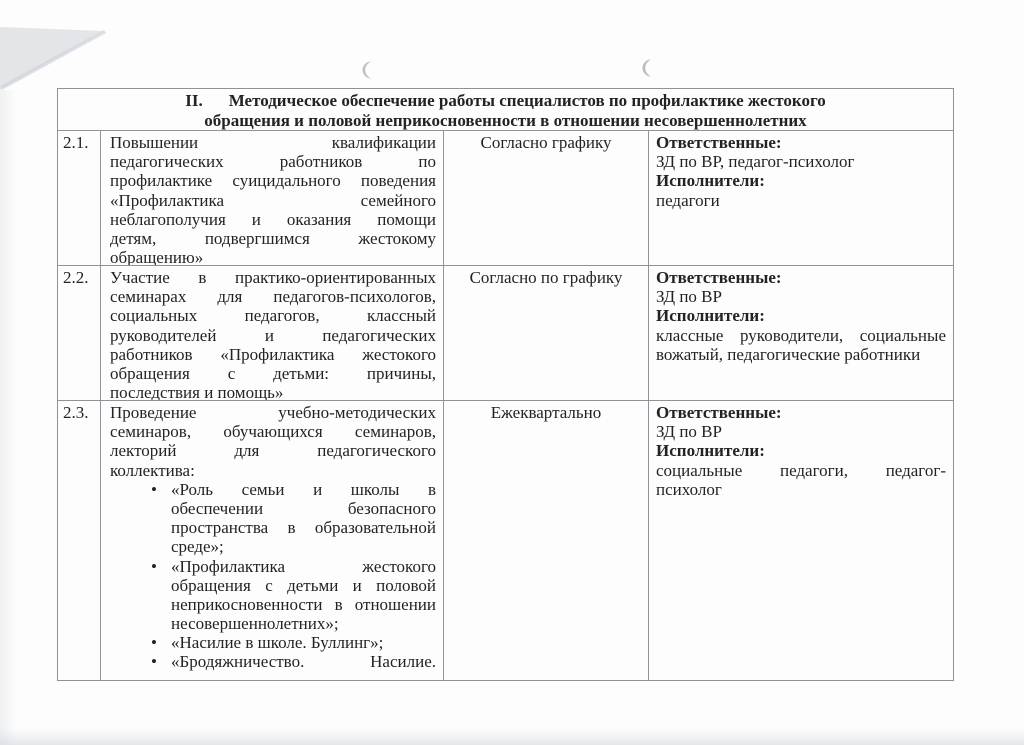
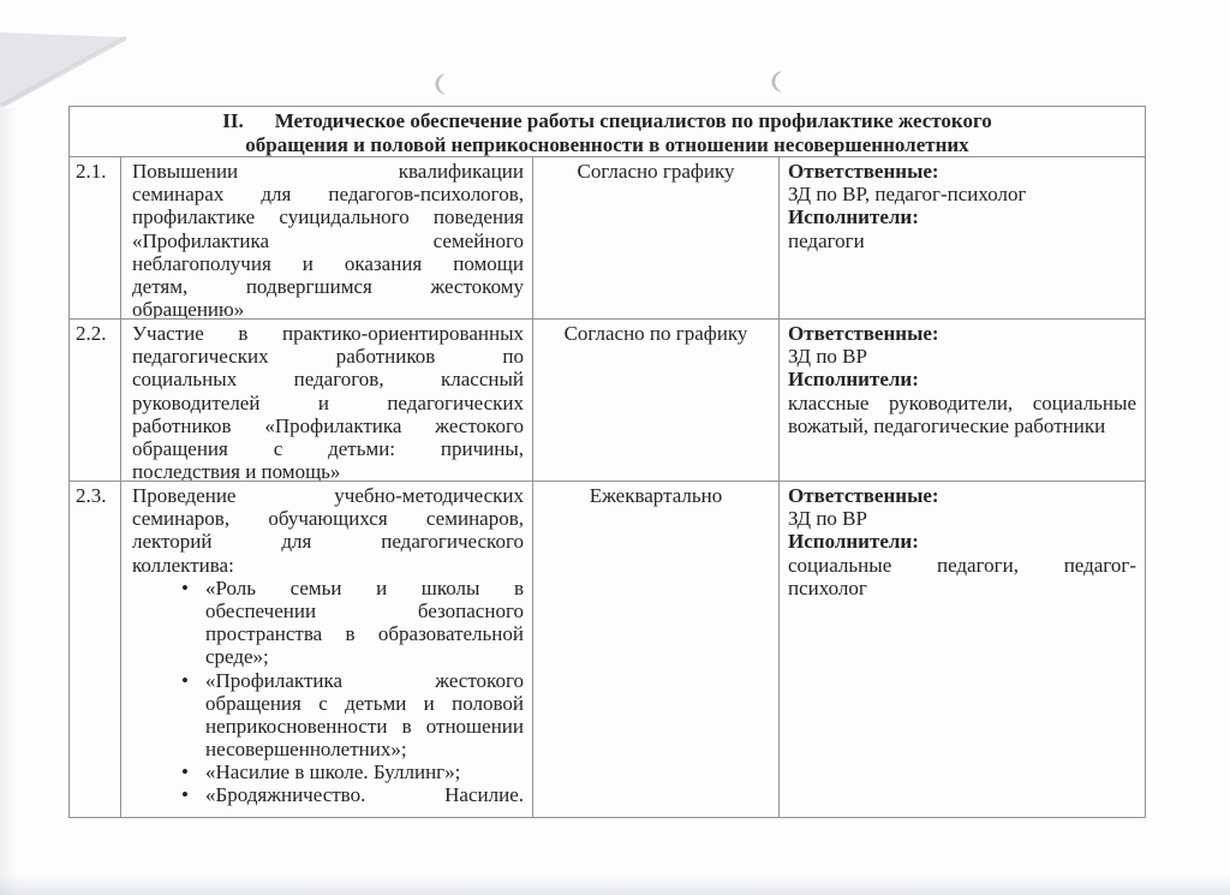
  II. Методическое обеспечение работы специалистов по профилактике жестокого
  обращения и половой неприкосновенности в отношении несовершеннолетних
  2.1.
  Повышении квалификации
- педагогических работников по
+ семинарах для педагогов-психологов,
  профилактике суицидального поведения
  «Профилактика семейного
  неблагополучия и оказания помощи
  детям, подвергшимся жестокому
  обращению»
  Согласно графику
  Ответственные:
  ЗД по ВР, педагог-психолог
  Исполнители:
  педагоги
  2.2.
  Участие в практико-ориентированных
- семинарах для педагогов-психологов,
+ педагогических работников по
  социальных педагогов, классный
  руководителей и педагогических
  работников «Профилактика жестокого
  обращения с детьми: причины,
  последствия и помощь»
  Согласно по графику
  Ответственные:
  ЗД по ВР
  Исполнители:
  классные руководители, социальные
  вожатый, педагогические работники
  2.3.
  Проведение учебно-методических
  семинаров, обучающихся семинаров,
  лекторий для педагогического
  коллектива:
  •
  «Роль семьи и школы в
  обеспечении безопасного
  пространства в образовательной
  среде»;
  •
  «Профилактика жестокого
  обращения с детьми и половой
  неприкосновенности в отношении
  несовершеннолетних»;
  •
  «Насилие в школе. Буллинг»;
  •
  «Бродяжничество. Насилие.
  Ежеквартально
  Ответственные:
  ЗД по ВР
  Исполнители:
  социальные педагоги, педагог-
  психолог
